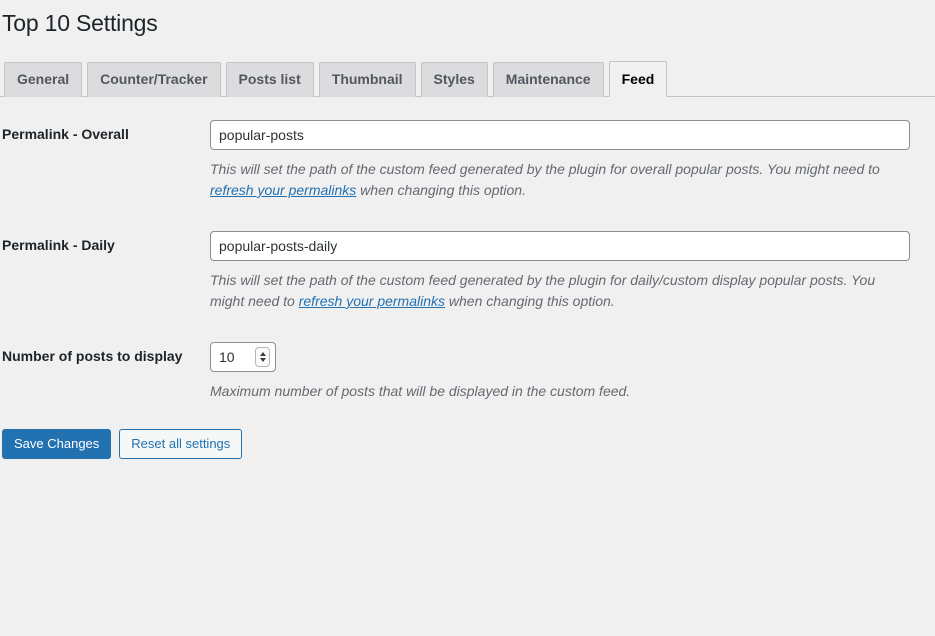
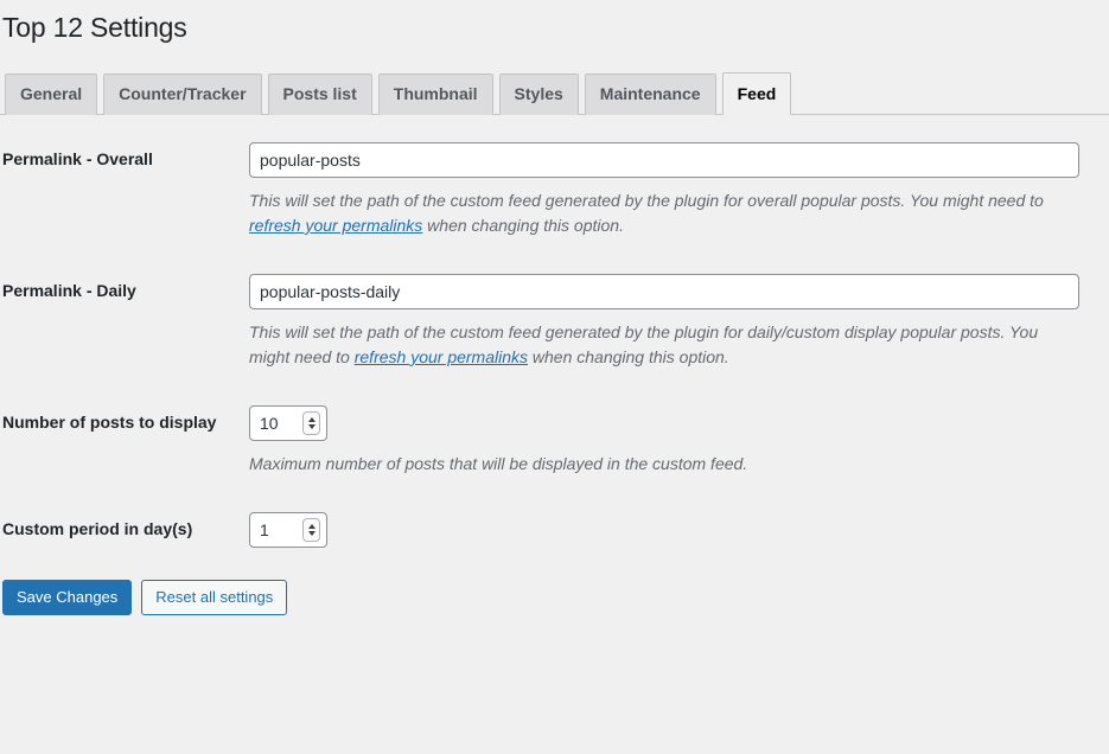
- Top 10 Settings
+ Top 12 Settings
  General
  Counter/Tracker
  Posts list
  Thumbnail
  Styles
  Maintenance
  Feed
  Permalink - Overall	popular-posts This will set the path of the custom feed generated by the plugin for overall popular posts. You might need to refresh your permalinks when changing this option.
  Permalink - Daily	popular-posts-daily This will set the path of the custom feed generated by the plugin for daily/custom display popular posts. You might need to refresh your permalinks when changing this option.
  Number of posts to display	10 Maximum number of posts that will be displayed in the custom feed.
+ Custom period in day(s)	1
  Save Changes
  Reset all settings
